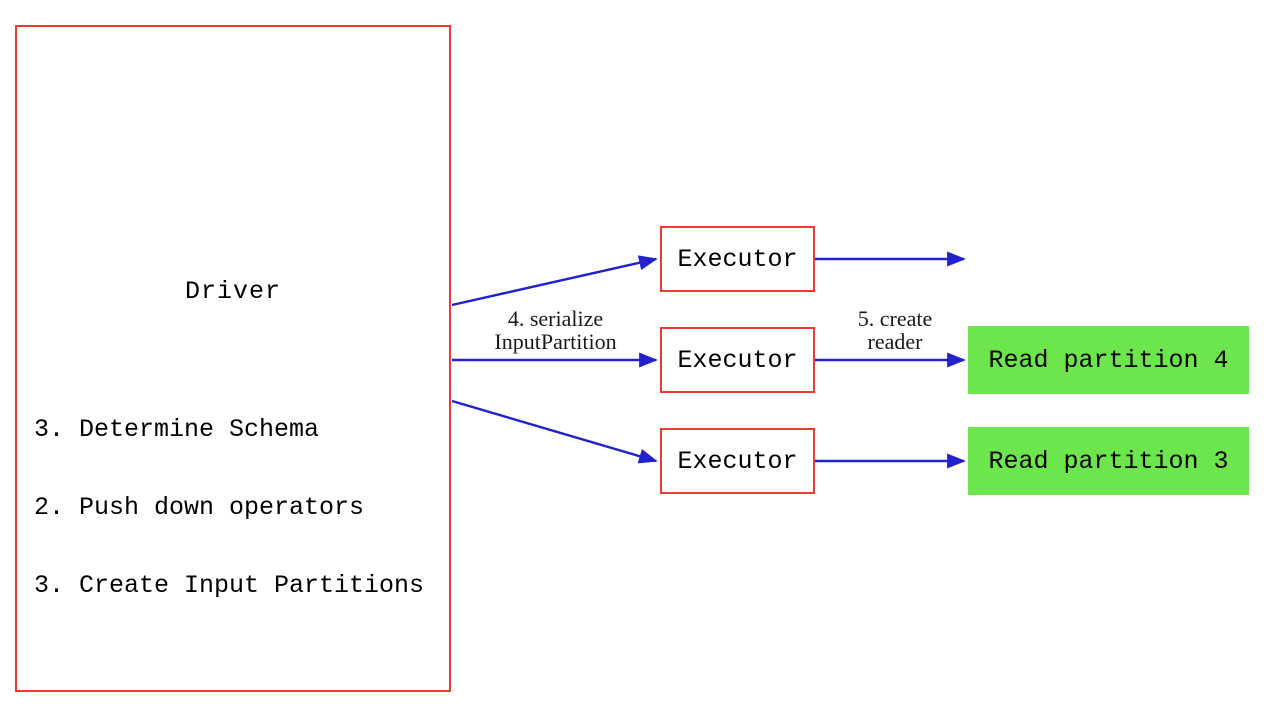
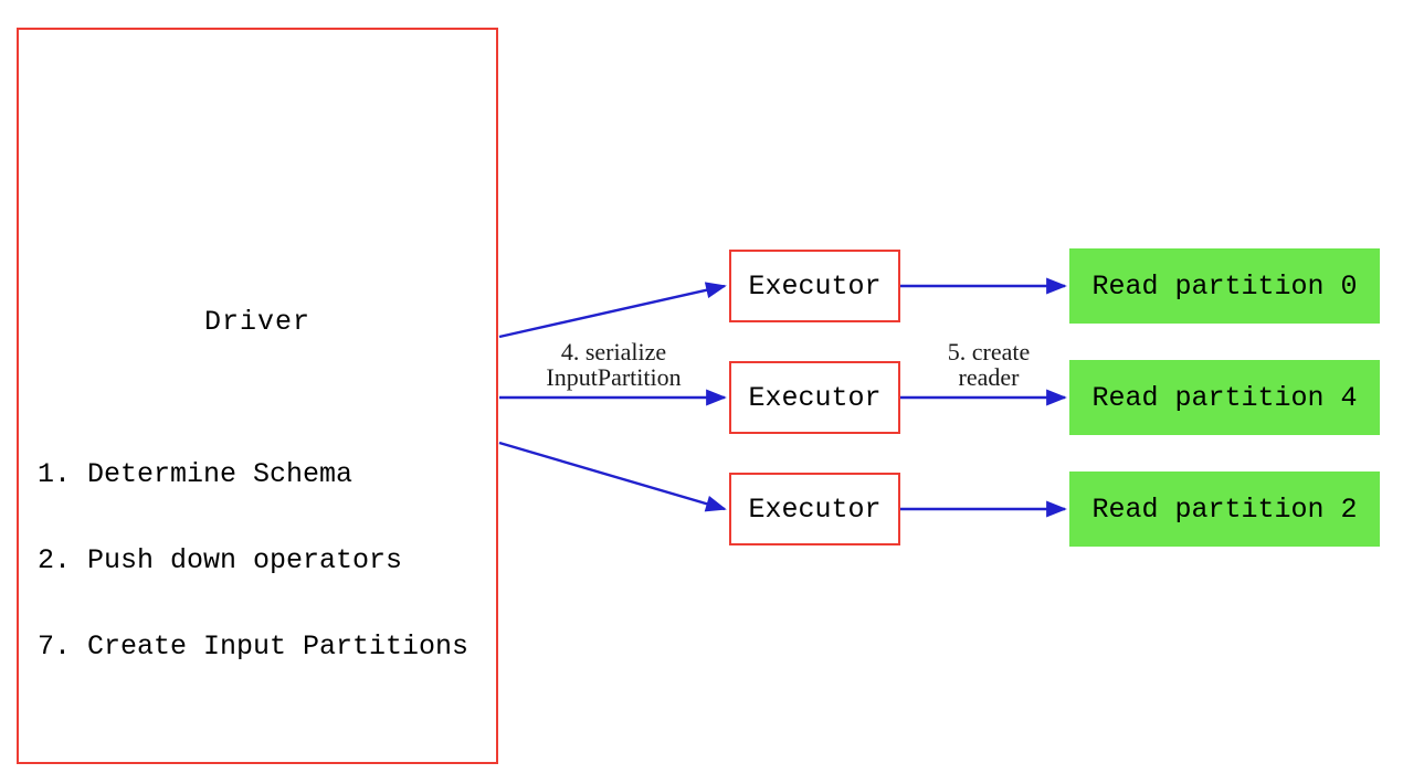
  Driver
- 3. Determine Schema
+ 1. Determine Schema
  2. Push down operators
- 3. Create Input Partitions
+ 7. Create Input Partitions
  Executor
  Executor
  Executor
+ Read partition 0
  Read partition 4
- Read partition 3
+ Read partition 2
  4. serialize
  InputPartition
  5. create
  reader
